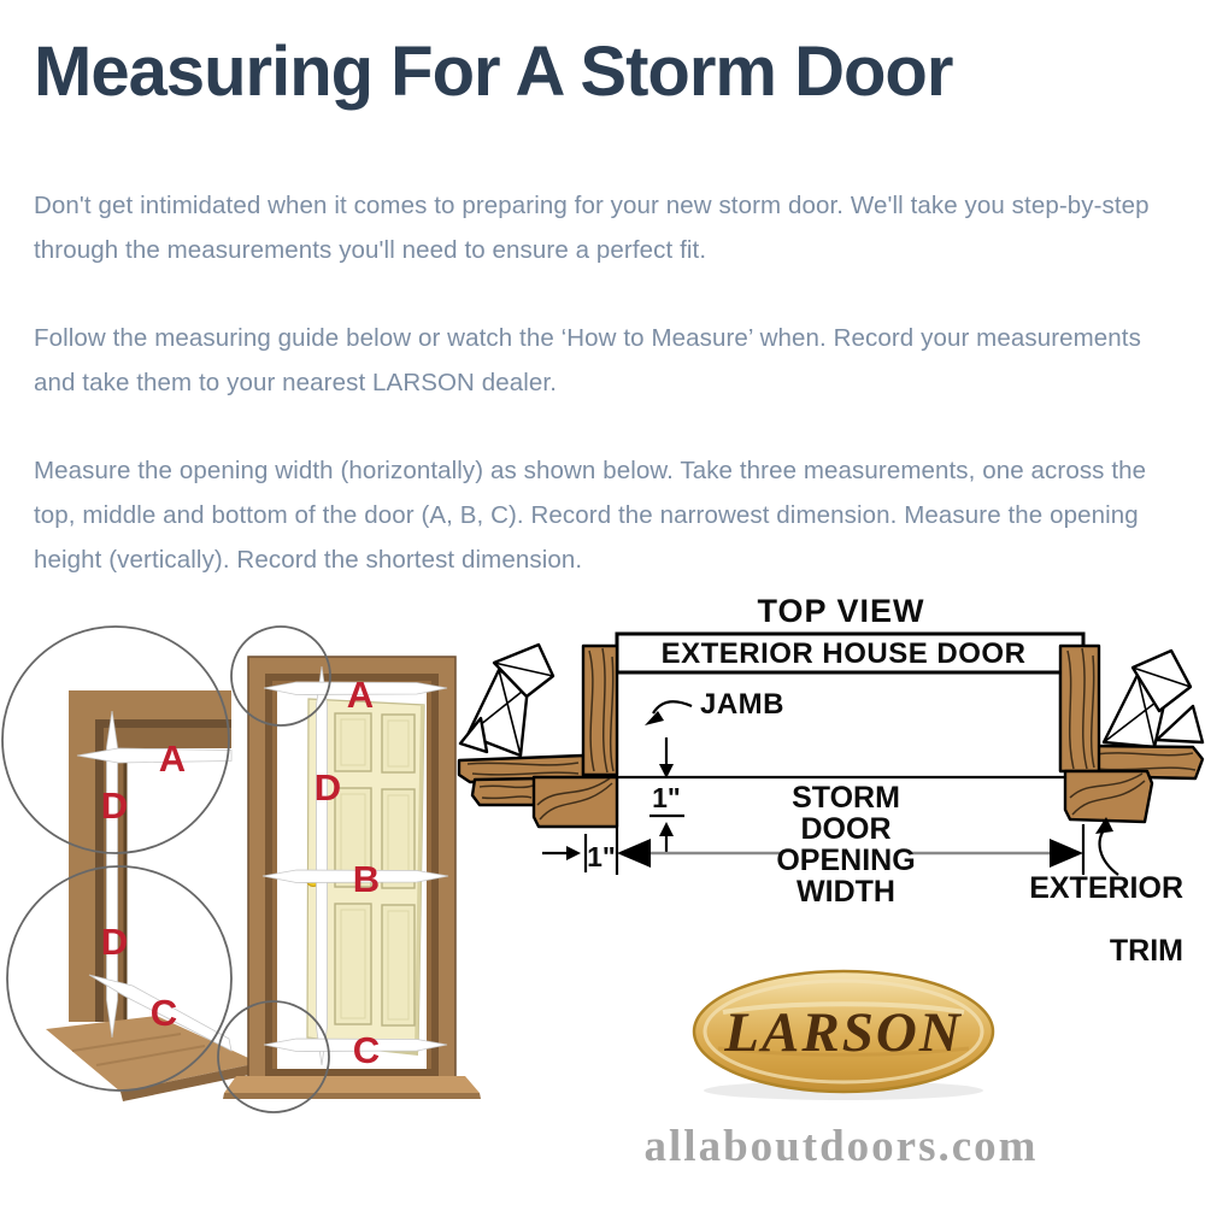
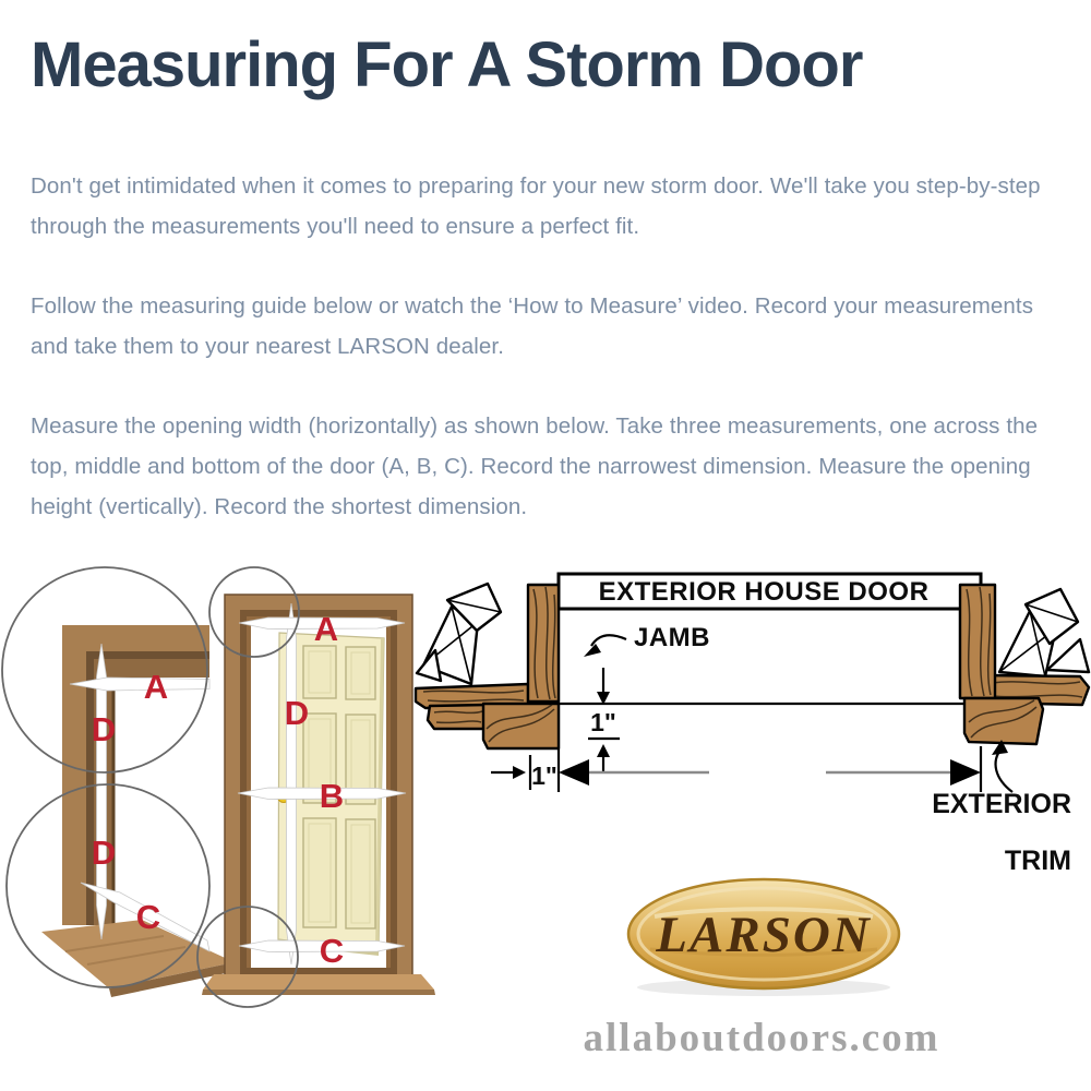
  Measuring For A Storm Door
  Don't get intimidated when it comes to preparing for your new storm door. We'll take you step-by-step through the measurements you'll need to ensure a perfect fit.
- Follow the measuring guide below or watch the ‘How to Measure’ when. Record your measurements and take them to your nearest LARSON dealer.
+ Follow the measuring guide below or watch the ‘How to Measure’ video. Record your measurements and take them to your nearest LARSON dealer.
  Measure the opening width (horizontally) as shown below. Take three measurements, one across the top, middle and bottom of the door (A, B, C). Record the narrowest dimension. Measure the opening height (vertically). Record the shortest dimension.
  A
  D
  D
  C
  A
  D
  B
  C
- TOP VIEW
  EXTERIOR HOUSE DOOR
  JAMB
  1"
  1"
- STORM
- DOOR
- OPENING
- WIDTH
  EXTERIOR
  TRIM
  LARSON
  allaboutdoors.com
